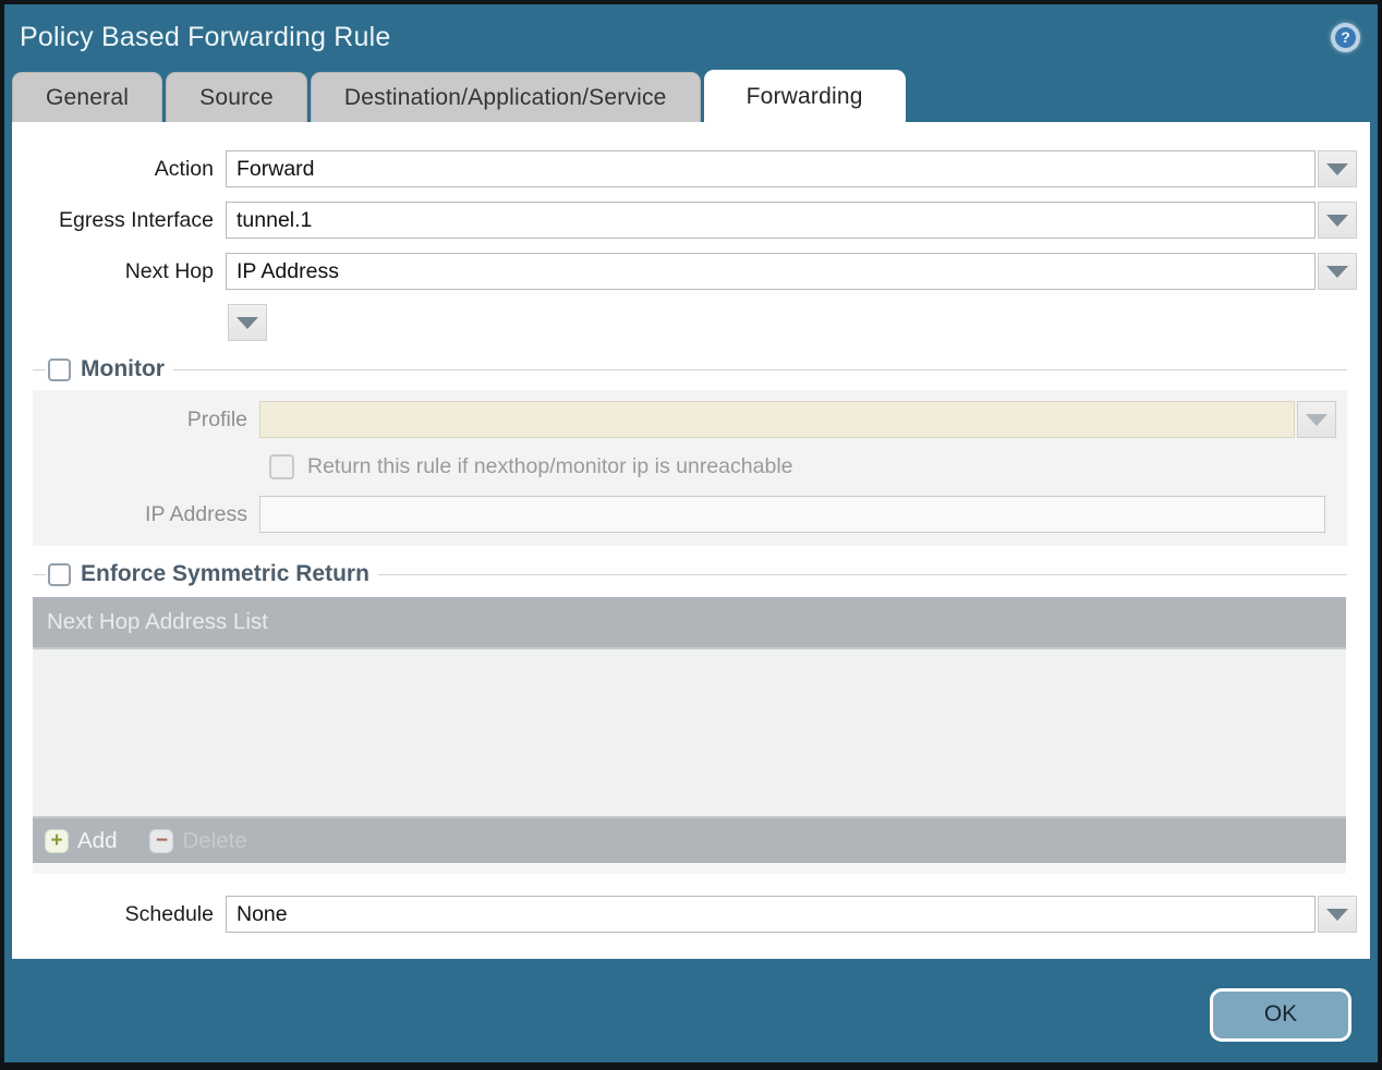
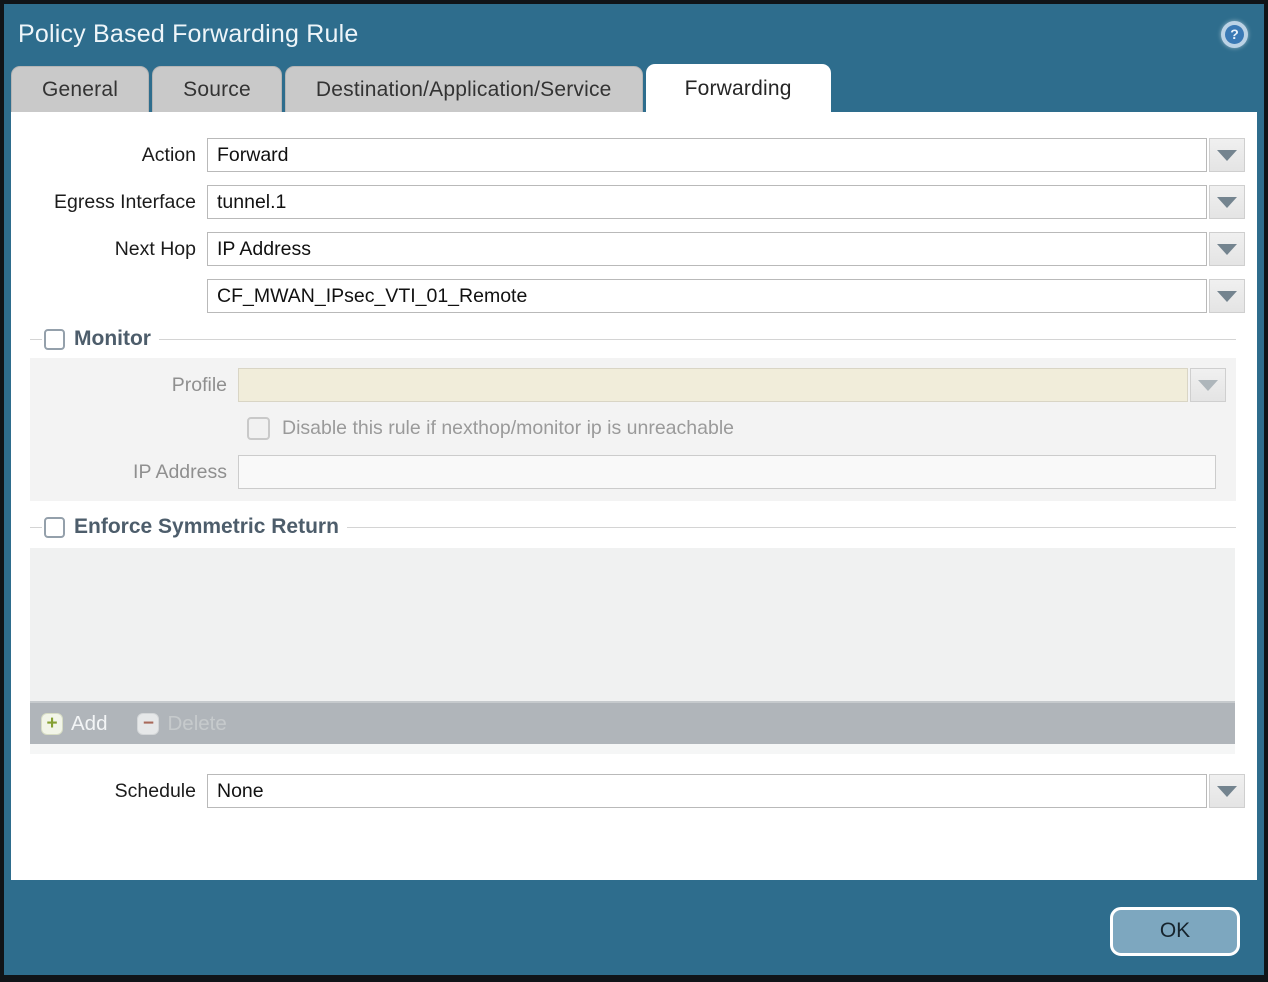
  Policy Based Forwarding Rule
  ?
  General
  Source
  Destination/Application/Service
  Forwarding
  Action
  Forward
  Egress Interface
  tunnel.1
  Next Hop
  IP Address
+ CF_MWAN_IPsec_VTI_01_Remote
  Monitor
  Profile
- Return this rule if nexthop/monitor ip is unreachable
+ Disable this rule if nexthop/monitor ip is unreachable
  IP Address
  Enforce Symmetric Return
- Next Hop Address List
  +
  Add
  −
  Schedule
  None
  OK
